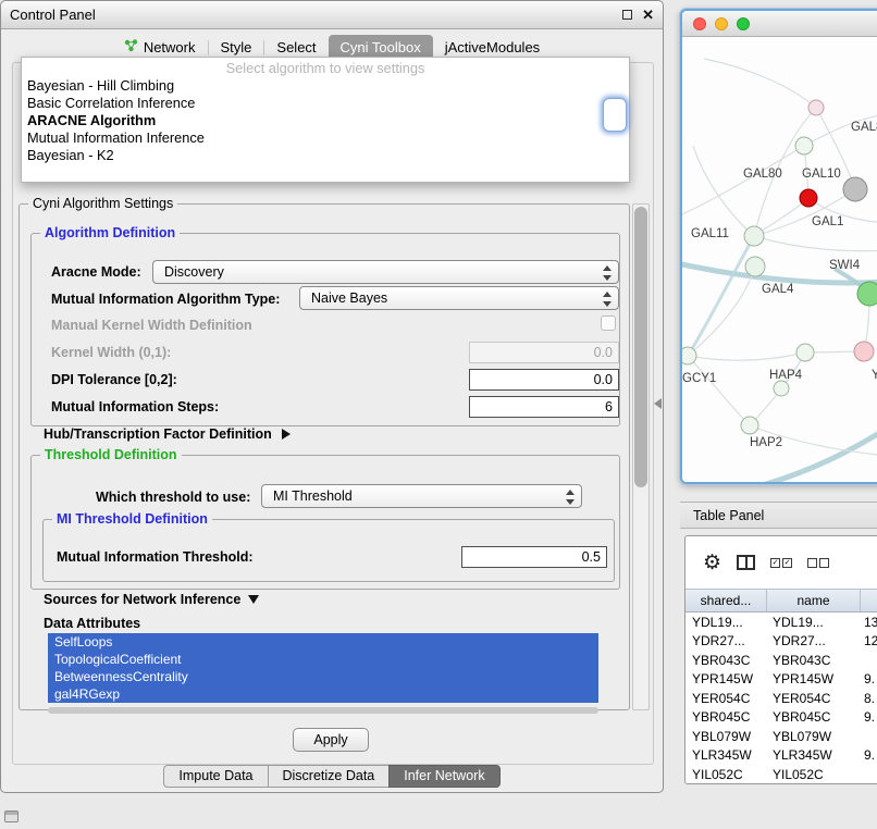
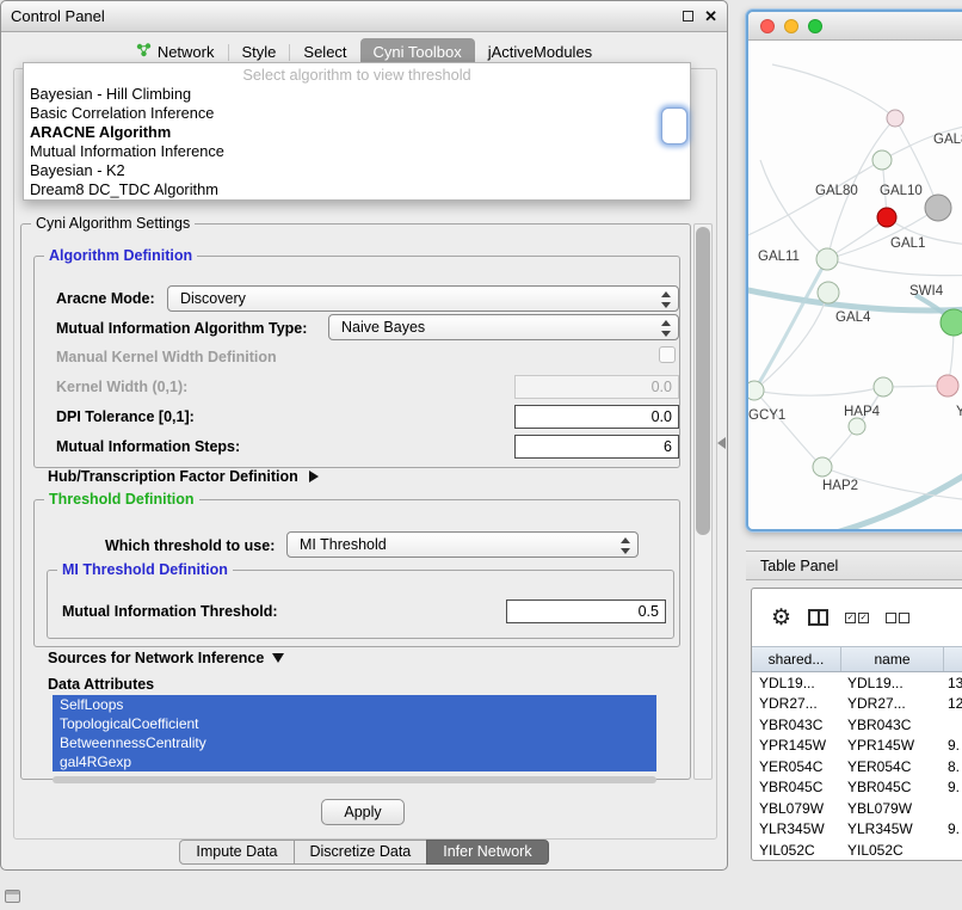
  Control Panel
  ✕
  Network
  Style
  Select
  Cyni Toolbox
  jActiveModules
  Cyni Algorithm Settings
  Algorithm Definition
  Aracne Mode:
  Discovery
  Mutual Information Algorithm Type:
  Naive Bayes
  Manual Kernel Width Definition
  Kernel Width (0,1):
  0.0
- DPI Tolerance [0,2]:
+ DPI Tolerance [0,1]:
  0.0
  Mutual Information Steps:
  6
  Hub/Transcription Factor Definition
  Threshold Definition
  Which threshold to use:
  MI Threshold
  MI Threshold Definition
  Mutual Information Threshold:
  0.5
  Sources for Network Inference
  Data Attributes
  SelfLoops
  TopologicalCoefficient
  BetweennessCentrality
  gal4RGexp
  Apply
  Impute Data
  Discretize Data
  Infer Network
- Select algorithm to view settings
+ Select algorithm to view threshold
  Bayesian - Hill Climbing
  Basic Correlation Inference
  ARACNE Algorithm
  Mutual Information Inference
  Bayesian - K2
+ Dream8 DC_TDC Algorithm
  GAL
  GAL80
  GAL10
  GAL1
  GAL11
  SWI4
  GAL4
  GCY1
  HAP4
  Y
  HAP2
  Table Panel
  ⚙
  shared...
  name
  YDL19...
  YDL19...
  13
  YDR27...
  YDR27...
  12
  YBR043C
  YBR043C
  YPR145W
  YPR145W
  9.
  YER054C
  YER054C
  8.
  YBR045C
  YBR045C
  9.
  YBL079W
  YBL079W
  YLR345W
  YLR345W
  9.
  YIL052C
  YIL052C
